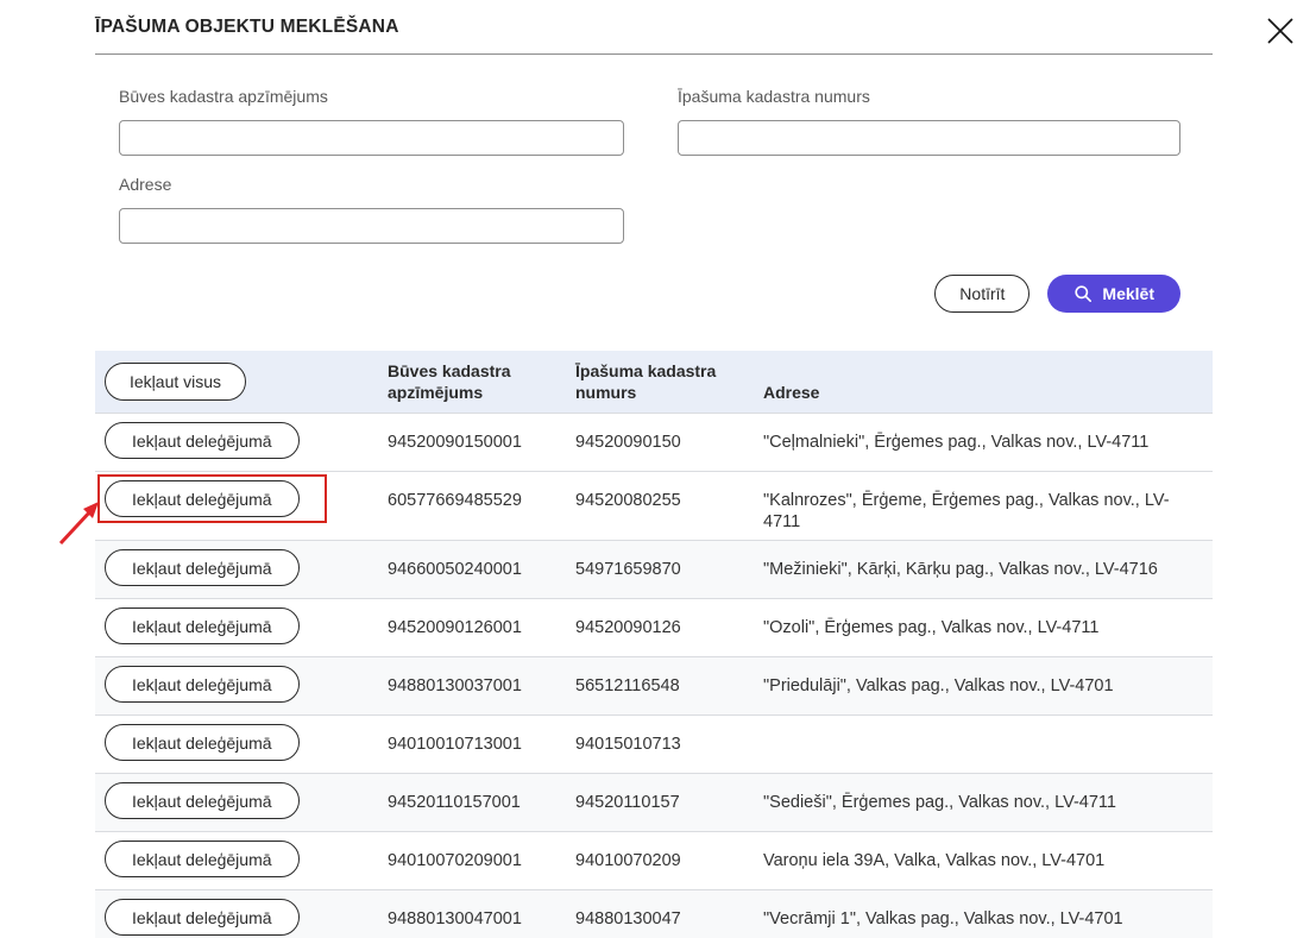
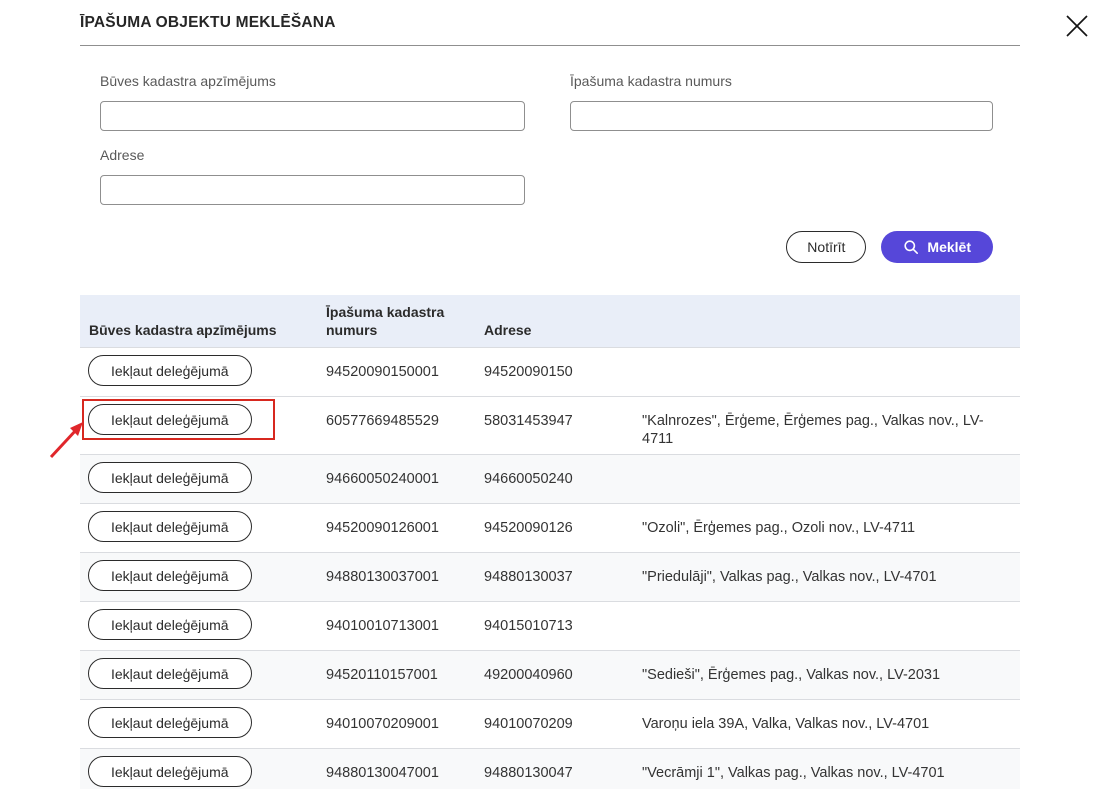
  ĪPAŠUMA OBJEKTU MEKLĒŠANA
  Būves kadastra apzīmējums
  Īpašuma kadastra numurs
  Adrese
  Notīrīt
  Meklēt
- Iekļaut visus
  Būves kadastra apzīmējums
  Īpašuma kadastra numurs
  Adrese
  Iekļaut deleģējumā
  94520090150001
  94520090150
- "Ceļmalnieki", Ērģemes pag., Valkas nov., LV-4711
  Iekļaut deleģējumā
  60577669485529
- 94520080255
+ 58031453947
  "Kalnrozes", Ērģeme, Ērģemes pag., Valkas nov., LV-4711
  Iekļaut deleģējumā
  94660050240001
- 54971659870
+ 94660050240
- "Mežinieki", Kārķi, Kārķu pag., Valkas nov., LV-4716
  Iekļaut deleģējumā
  94520090126001
  94520090126
- "Ozoli", Ērģemes pag., Valkas nov., LV-4711
+ "Ozoli", Ērģemes pag., Ozoli nov., LV-4711
  Iekļaut deleģējumā
  94880130037001
- 56512116548
+ 94880130037
  "Priedulāji", Valkas pag., Valkas nov., LV-4701
  Iekļaut deleģējumā
  94010010713001
  94015010713
  Iekļaut deleģējumā
  94520110157001
- 94520110157
+ 49200040960
- "Sedieši", Ērģemes pag., Valkas nov., LV-4711
+ "Sedieši", Ērģemes pag., Valkas nov., LV-2031
  Iekļaut deleģējumā
  94010070209001
  94010070209
  Varoņu iela 39A, Valka, Valkas nov., LV-4701
  Iekļaut deleģējumā
  94880130047001
  94880130047
  "Vecrāmji 1", Valkas pag., Valkas nov., LV-4701
